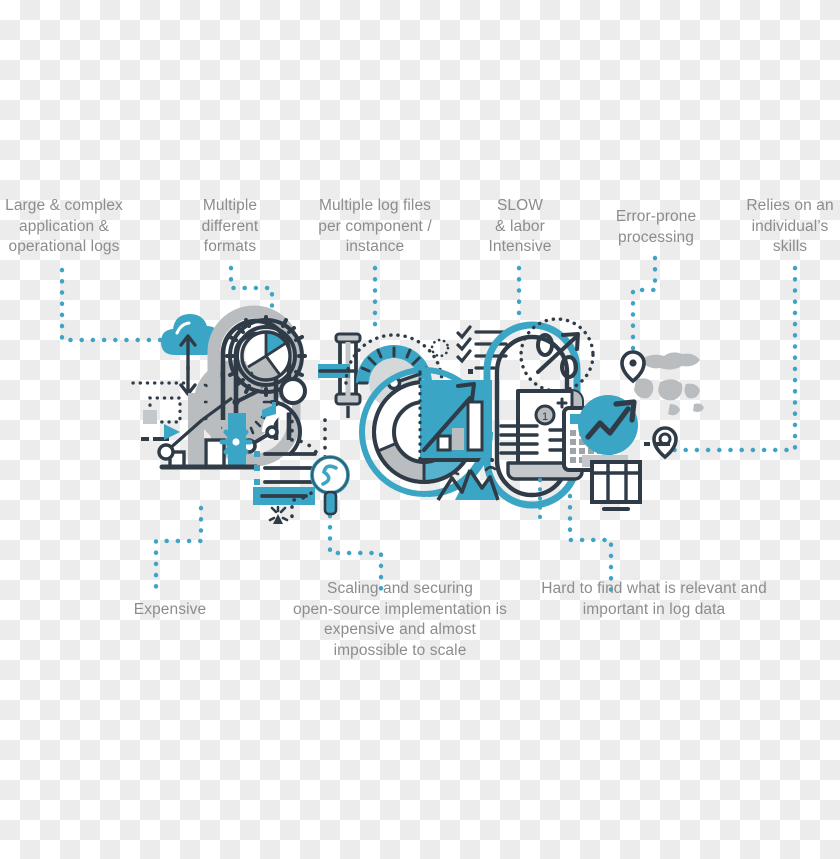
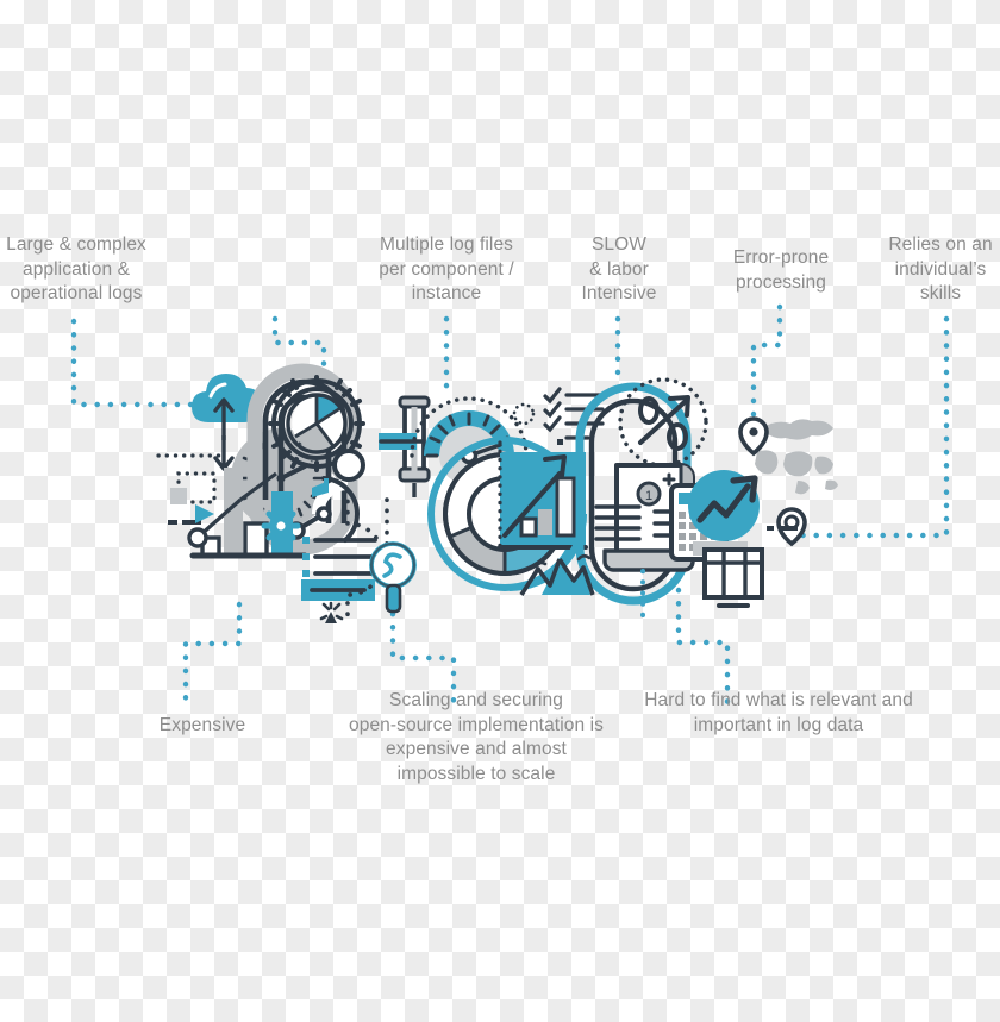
  1
  Large & complex
  application &
  operational logs
- Multiple
- different
- formats
  Multiple log files
  per component /
  instance
  SLOW
  & labor
  Intensive
  Error-prone
  processing
  Relies on an
  individual’s
  skills
  Expensive
  Scaling and securing
  open-source implementation is
  expensive and almost
  impossible to scale
  Hard to find what is relevant and
  important in log data
